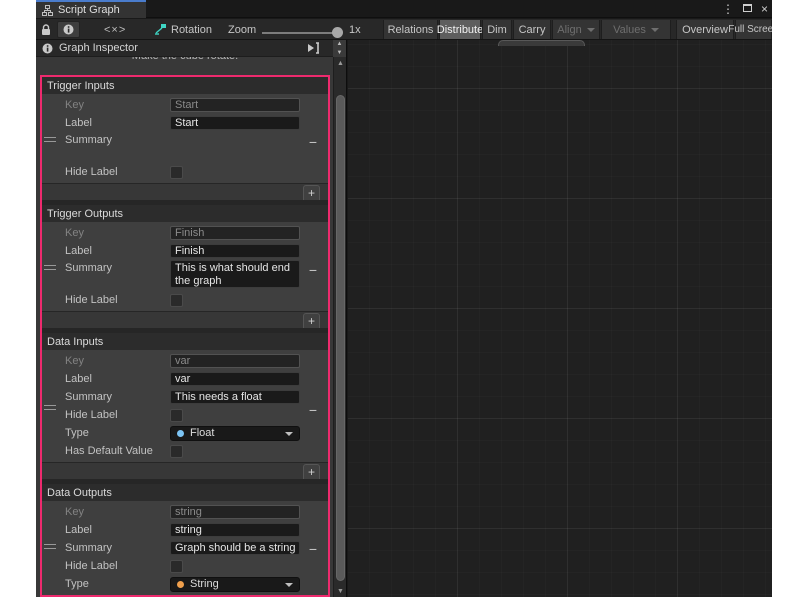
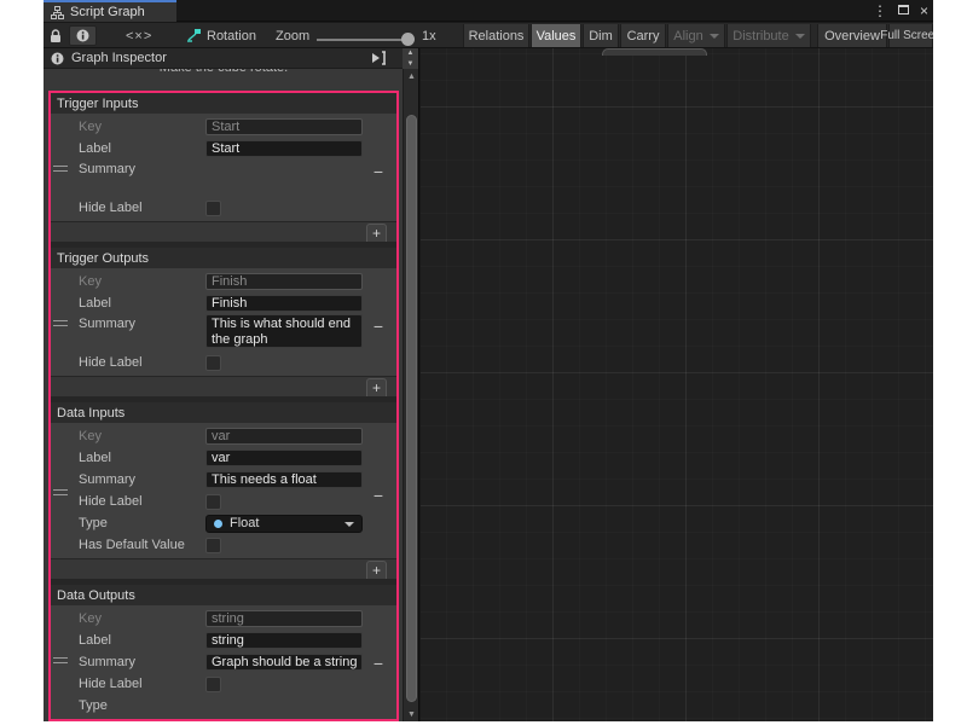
  Script Graph
  ⋮
  ×
  <×>
  Rotation
  Zoom
  1x
  Relations
- Distribute
+ Values
  Dim
  Carry
  Align
- Values
+ Distribute
  Overview
  Full Scree
  Graph Inspector
  Trigger Inputs
  Key
  Start
  Label
  Start
  Summary
  Hide Label
  −
  +
  Trigger Outputs
  Key
  Finish
  Label
  Finish
  Summary
  This is what should end the graph
  Hide Label
  −
  +
  Data Inputs
  Key
  var
  Label
  var
  Summary
  This needs a float
  Hide Label
  Type
  Float
  Has Default Value
  −
  +
  Data Outputs
  Key
  string
  Label
  string
  Summary
  Graph should be a string
  Hide Label
  Type
- String
  −
